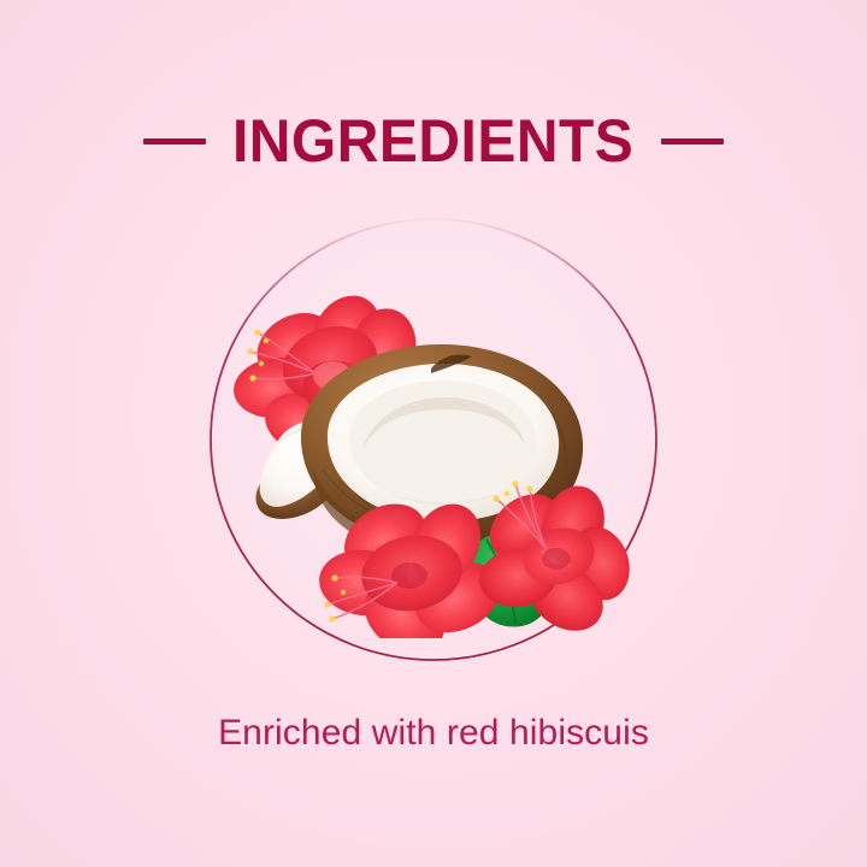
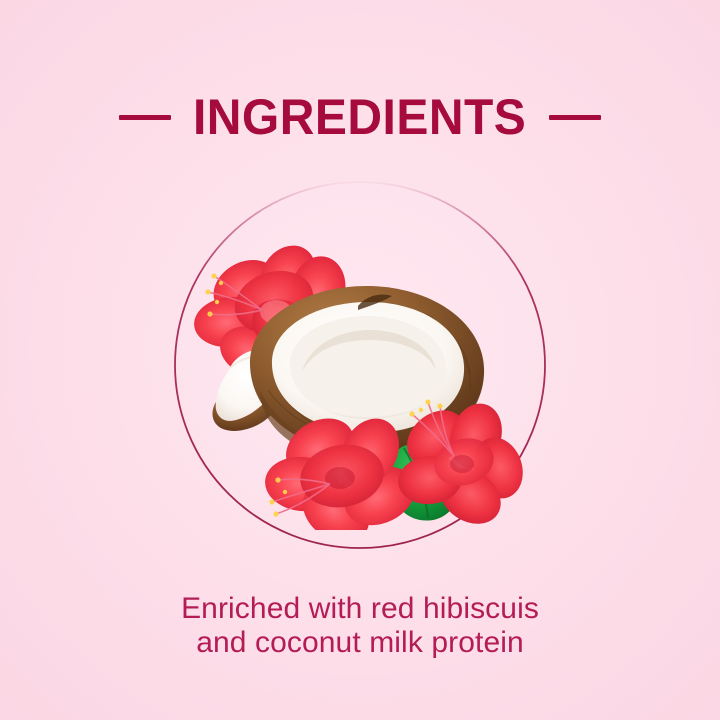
  INGREDIENTS
  Enriched with red hibiscuis
+ and coconut milk protein
